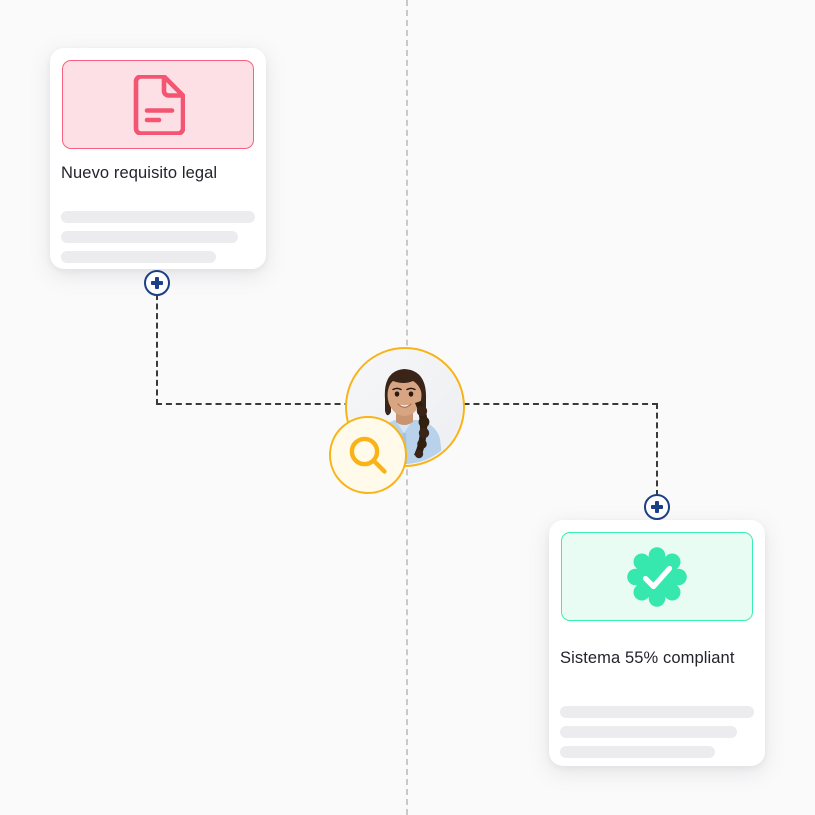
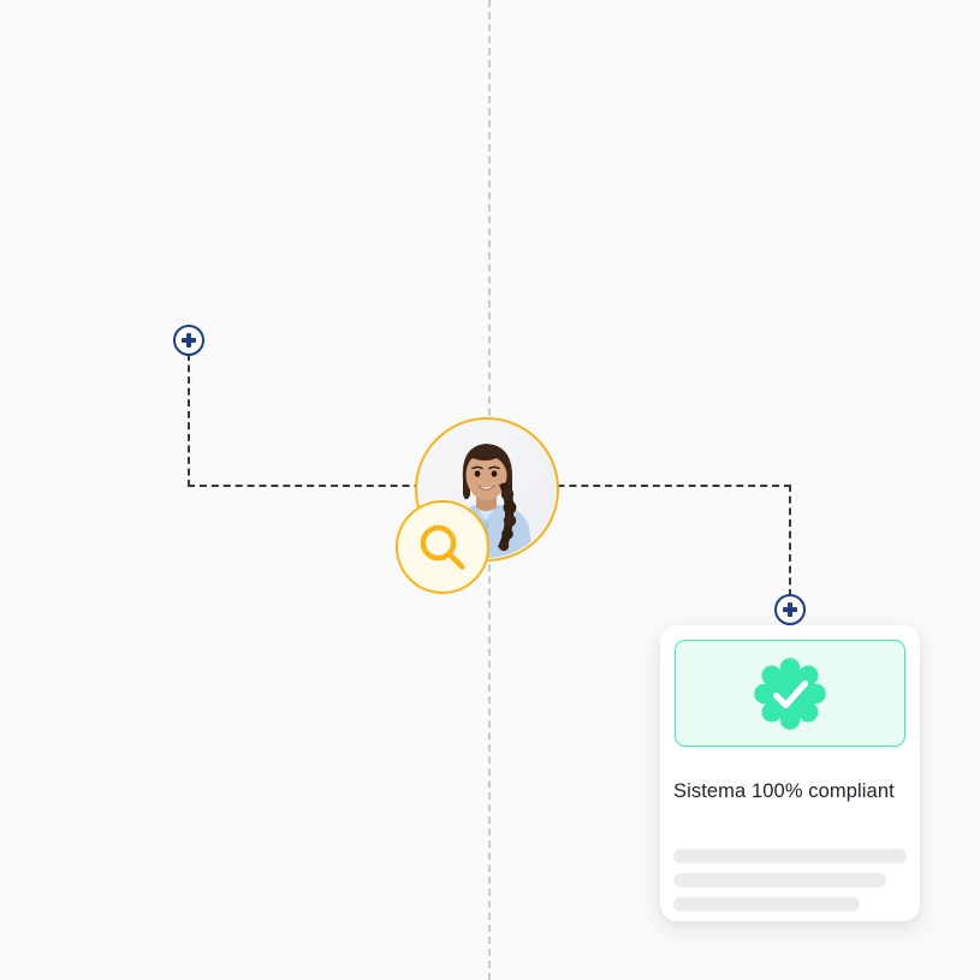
- Nuevo requisito legal
- Sistema 55% compliant
+ Sistema 100% compliant
